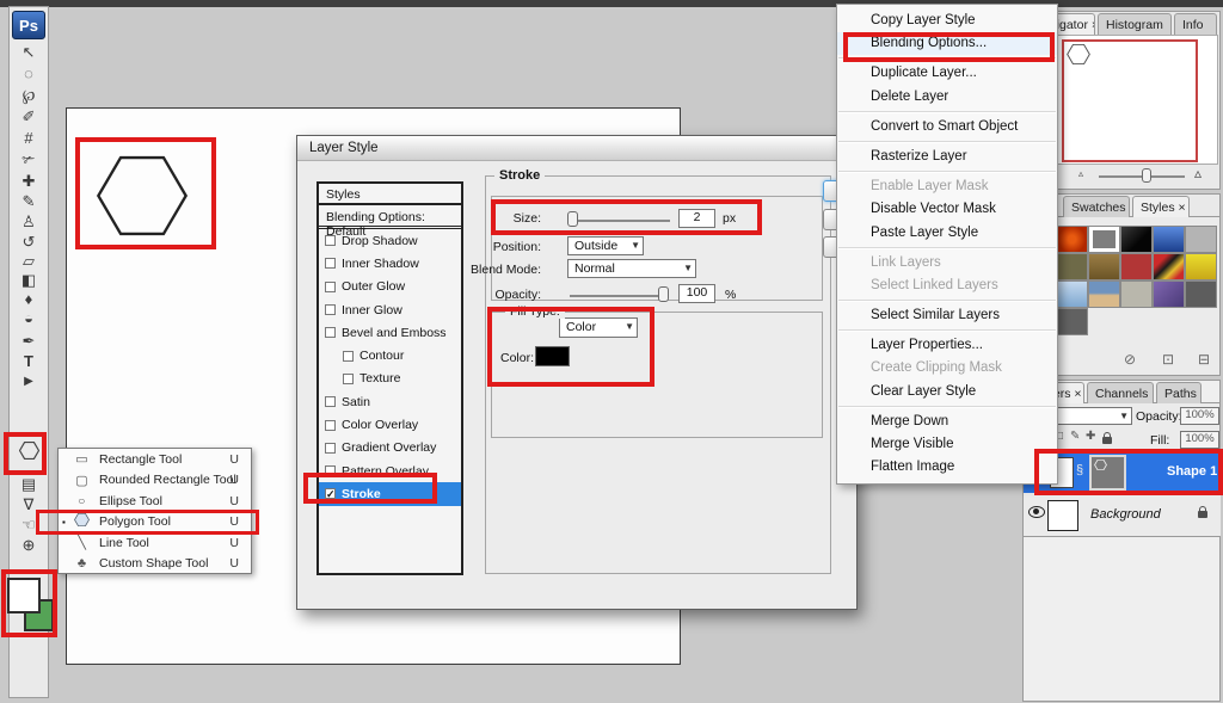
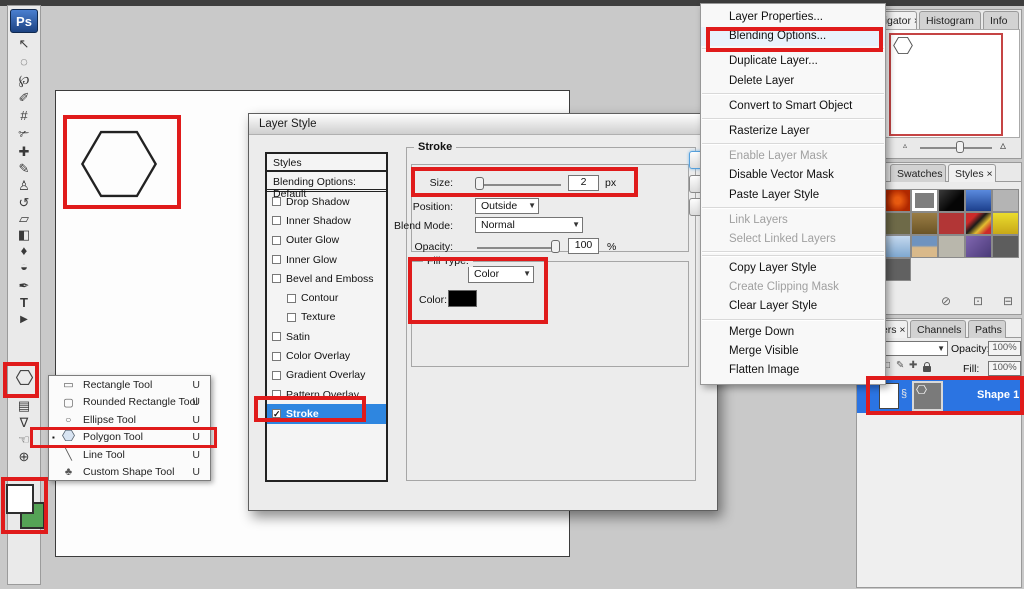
  Ps
  ↖
  ◌
  ℘
  ✐
  #
  ✃
  ✚
  ✎
  ♙
  ↺
  ▱
  ◧
  ♦
  ◒
  ✒
  T
  ▶
  ▤
  ∇
  ☜
  ⊕
  ▭
  Rectangle Tool
  U
  ▢
  Rounded Rectangle Tool
  U
  ○
  Ellipse Tool
  U
  ▪
  Polygon Tool
  U
  ╲
  Line Tool
  U
  ♣
  Custom Shape Tool
  U
  Layer Style
  Styles
  Blending Options: Default
  Drop Shadow
  Inner Shadow
  Outer Glow
  Inner Glow
  Bevel and Emboss
  Contour
  Texture
  Satin
  Color Overlay
  Gradient Overlay
  Pattern Overlay
  ✓
  Stroke
  Stroke
  Size:
  2
  px
  Position:
  Outside
  ▼
  Blend Mode:
  Normal
  ▼
  Opacity:
  100
  %
  Fill Type:
  Color
  ▼
  Color:
  Histogram
  Info
  ▵
  ▵
  Swatches
  Styles ×
  ⊘
  ⊡
  ⊟
  Channels
  Paths
  ▼
  Opacity
  100%
  □
  ✎
  ✚
  Fill:
  100%
  §
  Shape 1
- Background
- Copy Layer Style
+ Layer Properties...
  Blending Options...
  Duplicate Layer...
  Delete Layer
  Convert to Smart Object
  Rasterize Layer
  Enable Layer Mask
  Disable Vector Mask
  Paste Layer Style
  Link Layers
  Select Linked Layers
- Select Similar Layers
- Layer Properties...
+ Copy Layer Style
  Create Clipping Mask
  Clear Layer Style
  Merge Down
  Merge Visible
  Flatten Image
